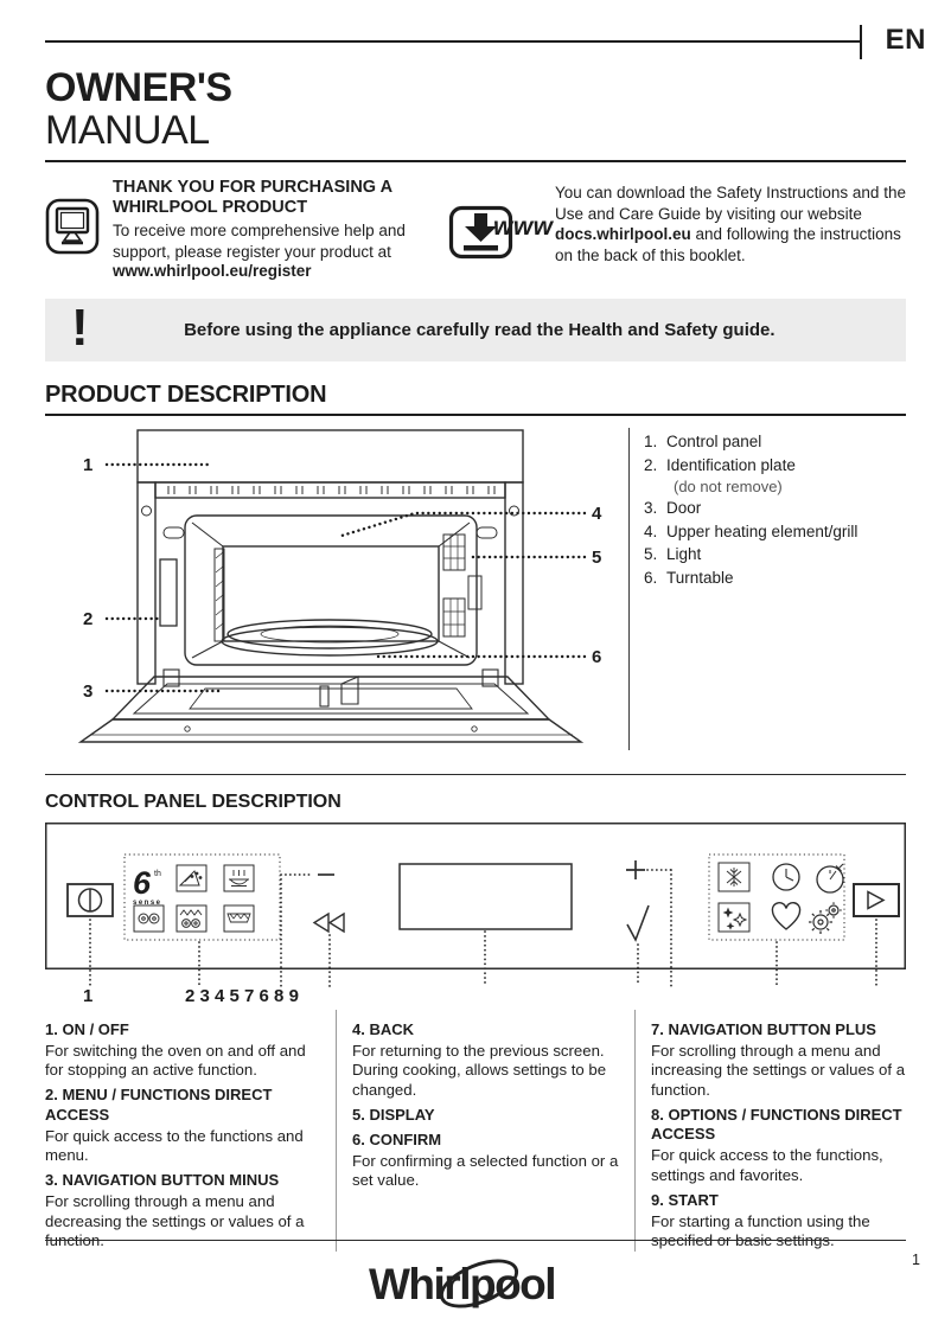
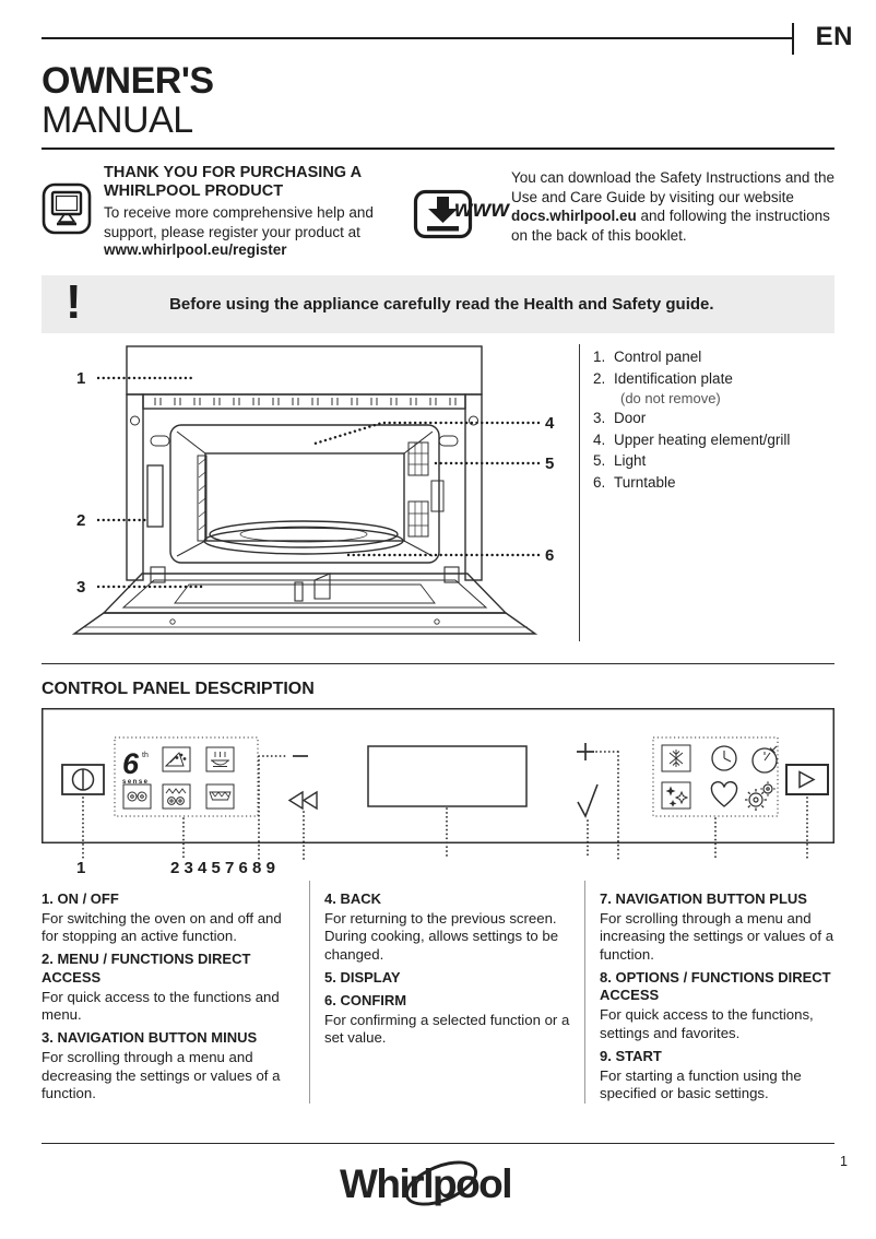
  EN
  OWNER'S
  MANUAL
  THANK YOU FOR PURCHASING A
  WHIRLPOOL PRODUCT
  To receive more comprehensive help and support, please register your product at
  www.whirlpool.eu/register
  www
  You can download the Safety Instructions and the Use and Care Guide by visiting our website docs.whirlpool.eu and following the instructions on the back of this booklet.
  !
  Before using the appliance carefully read the Health and Safety guide.
- PRODUCT DESCRIPTION
  1
  2
  3
  4
  5
  6
  1.
  Control panel
  2.
  Identification plate
  (do not remove)
  3.
  Door
  4.
  Upper heating element/grill
  5.
  Light
  6.
  Turntable
  CONTROL PANEL DESCRIPTION
  6
  1
  2 3 4 5 7 6 8 9
  1. ON / OFF
  For switching the oven on and off and for stopping an active function.
  2. MENU / FUNCTIONS DIRECT ACCESS
  For quick access to the functions and menu.
  3. NAVIGATION BUTTON MINUS
  For scrolling through a menu and decreasing the settings or values of a function.
  4. BACK
  For returning to the previous screen.
  During cooking, allows settings to be changed.
  5. DISPLAY
  6. CONFIRM
  For confirming a selected function or a set value.
  7. NAVIGATION BUTTON PLUS
  For scrolling through a menu and increasing the settings or values of a function.
  8. OPTIONS / FUNCTIONS DIRECT ACCESS
  For quick access to the functions, settings and favorites.
  9. START
  For starting a function using the specified or basic settings.
  1
  Whirlpool
